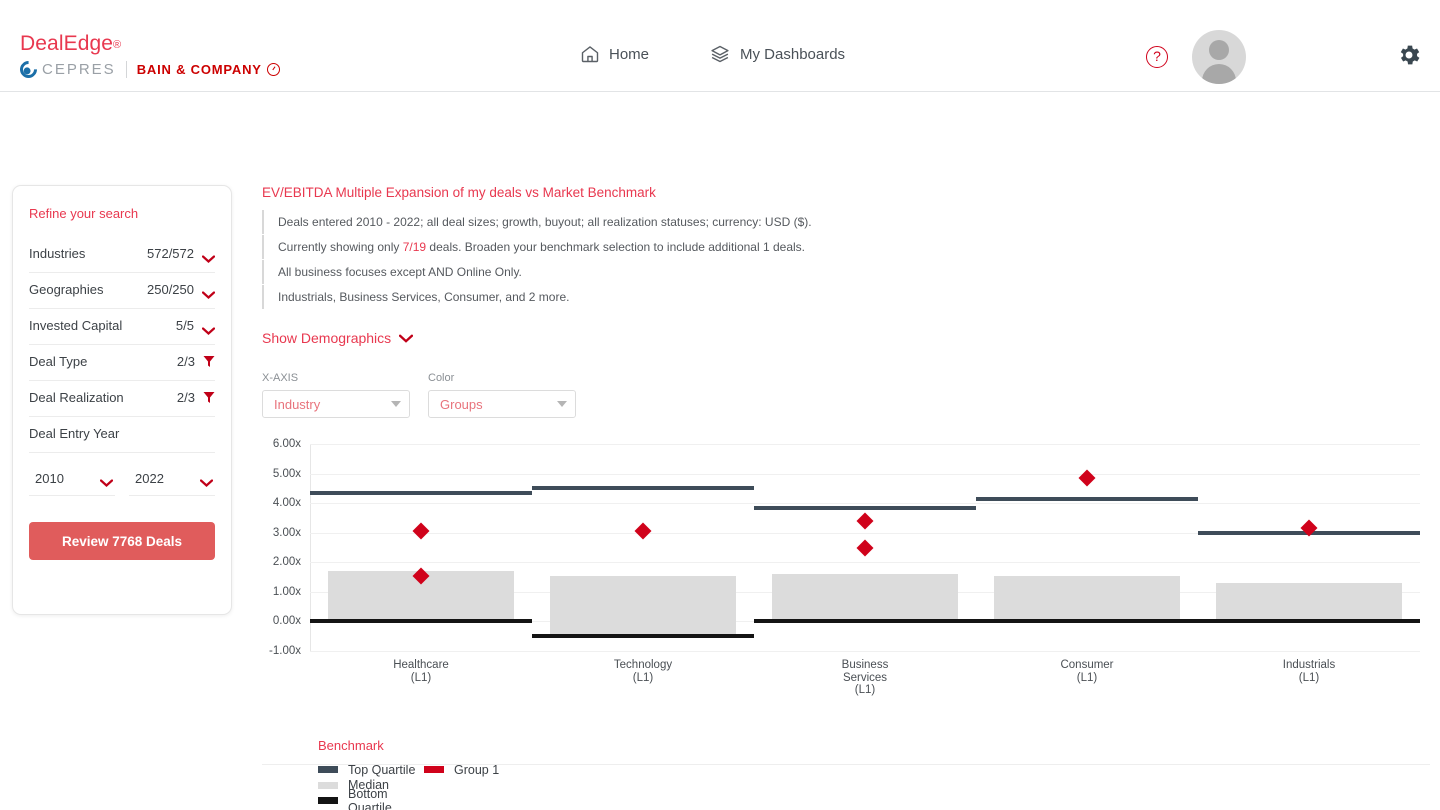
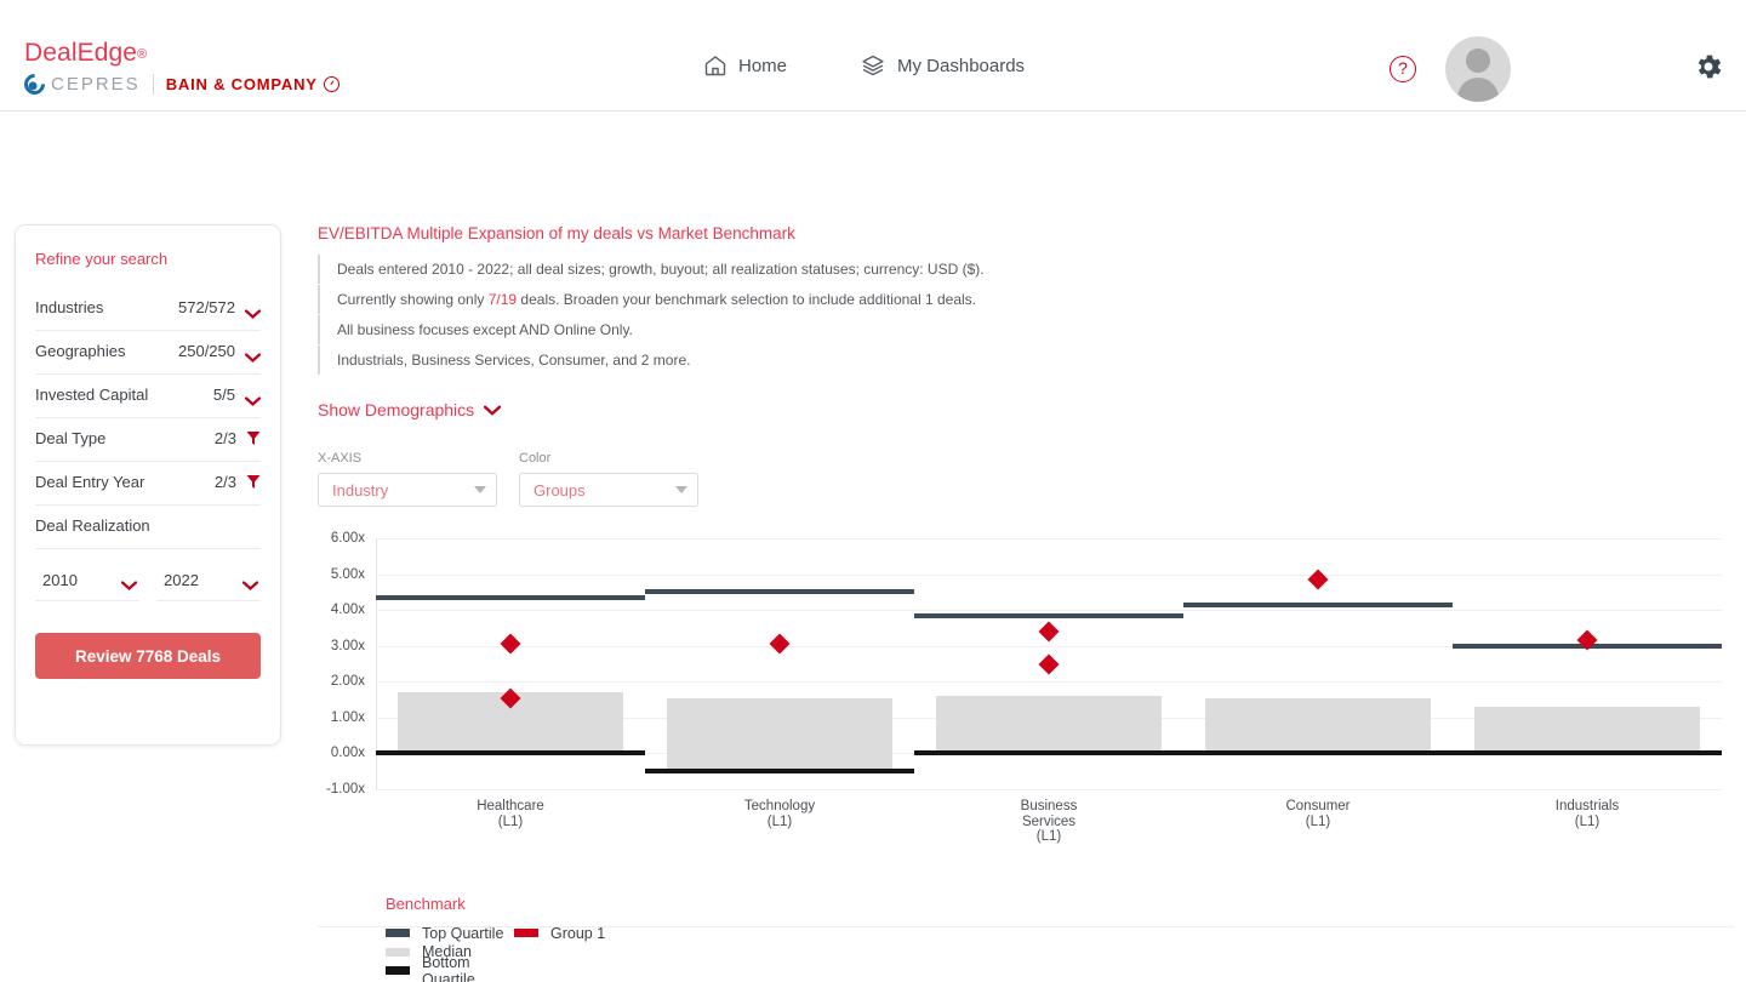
  DealEdge®
  CEPRES
  BAIN & COMPANY
  Home
  My Dashboards
  ?
  Refine your search
  Industries
  572/572
  Geographies
  250/250
  Invested Capital
  5/5
  Deal Type
  2/3
- Deal Realization
+ Deal Entry Year
  2/3
- Deal Entry Year
+ Deal Realization
  2010
  2022
  Review 7768 Deals
  EV/EBITDA Multiple Expansion of my deals vs Market Benchmark
  Deals entered 2010 - 2022; all deal sizes; growth, buyout; all realization statuses; currency: USD ($).
  Currently showing only 7/19 deals. Broaden your benchmark selection to include additional 1 deals.
  All business focuses except AND Online Only.
  Industrials, Business Services, Consumer, and 2 more.
  Show Demographics
  X-AXIS
  Industry
  Color
  Groups
  6.00x
  5.00x
  4.00x
  3.00x
  2.00x
  1.00x
  0.00x
  -1.00x
  Healthcare
  (L1)
  Technology
  (L1)
  Business
  Services
  (L1)
  Consumer
  (L1)
  Industrials
  (L1)
  Benchmark
  Top Quartile
  Median
  Bottom Quartile
  Group 1
